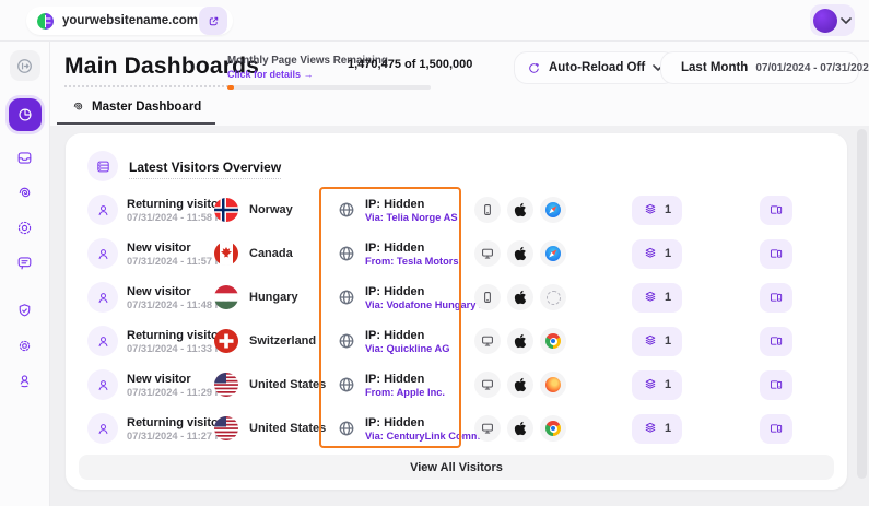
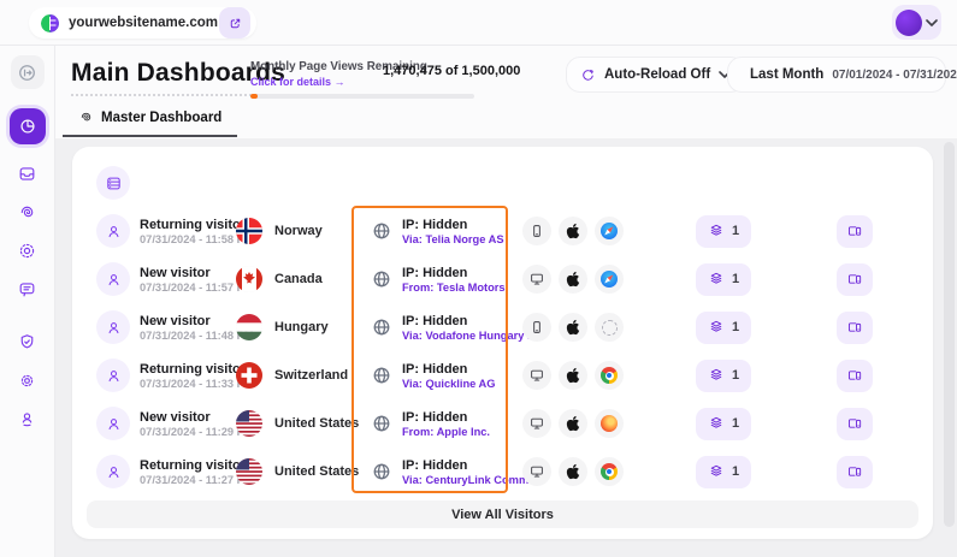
  yourwebsitename.com
  Main Dashboards
  Monthly Page Views Remaining
  Click for details →
  1,470,475 of 1,500,000
  Auto-Reload Off
  Last Month
  07/01/2024 - 07/31/202
  Master Dashboard
- Latest Visitors Overview
  Returning visit
  07/31/2024 - 11:58
  Norway
  IP: Hidden
  Via: Telia Norge AS
  1
  New visitor
  07/31/2024 - 11:57
  Canada
  IP: Hidden
  From: Tesla Motors
  1
  New visitor
  07/31/2024 - 11:48
  Hungary
  IP: Hidden
  Via: Vodafone Hungary
  1
  Returning visit
  07/31/2024 - 11:33
  Switzerland
  IP: Hidden
  Via: Quickline AG
  1
  New visitor
  07/31/2024 - 11:29
  United States
  IP: Hidden
  From: Apple Inc.
  1
  Returning visit
  07/31/2024 - 11:27
  United States
  IP: Hidden
  Via: CenturyLink Com
  1
  View All Visitors
